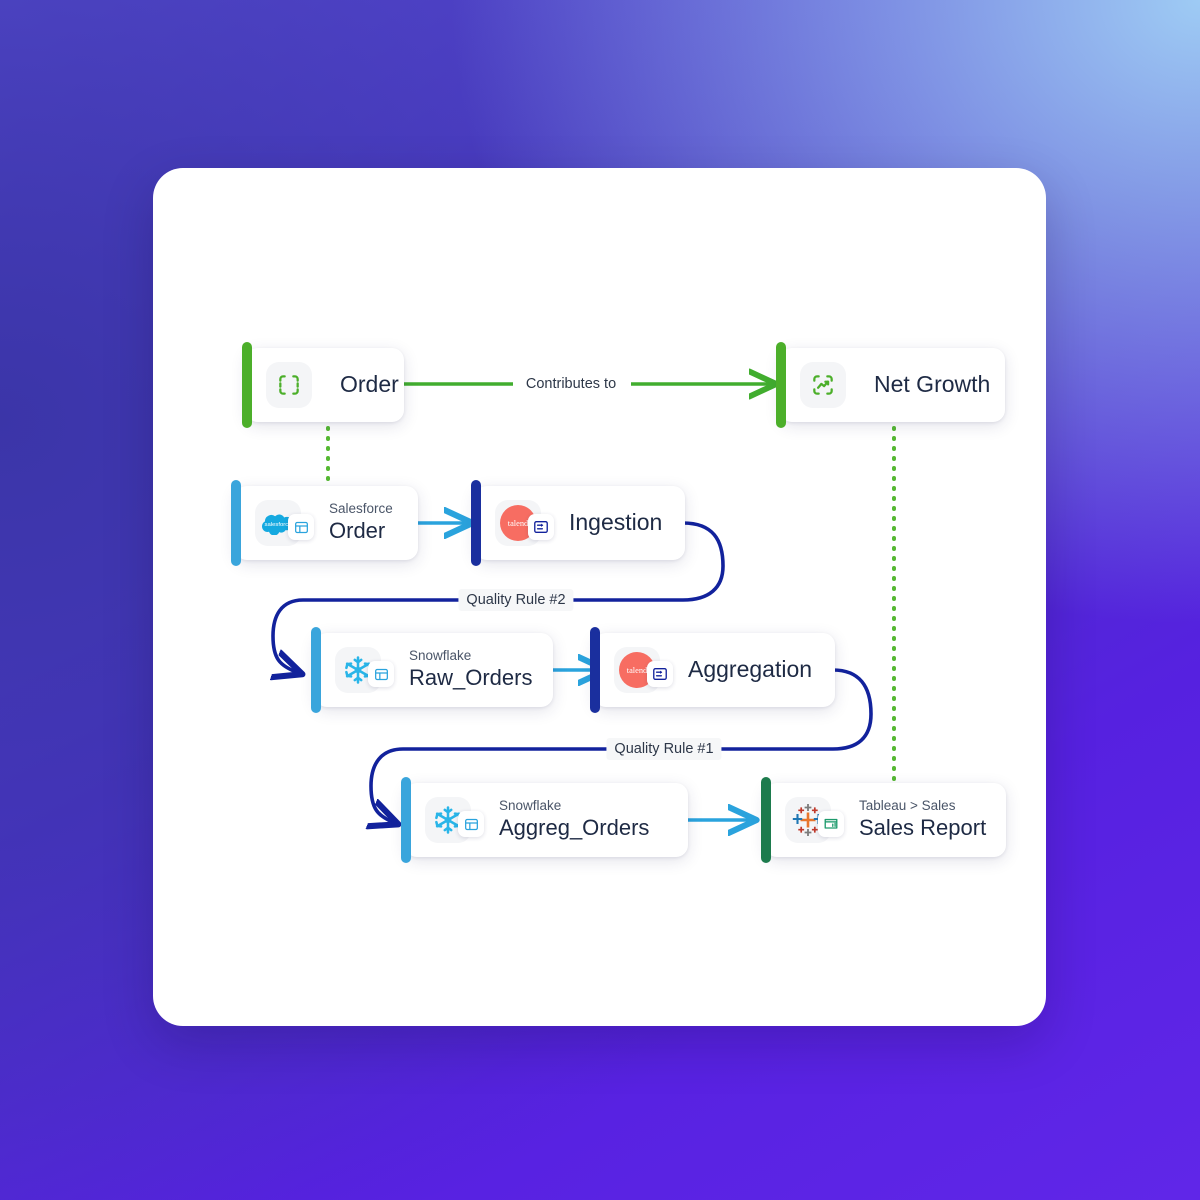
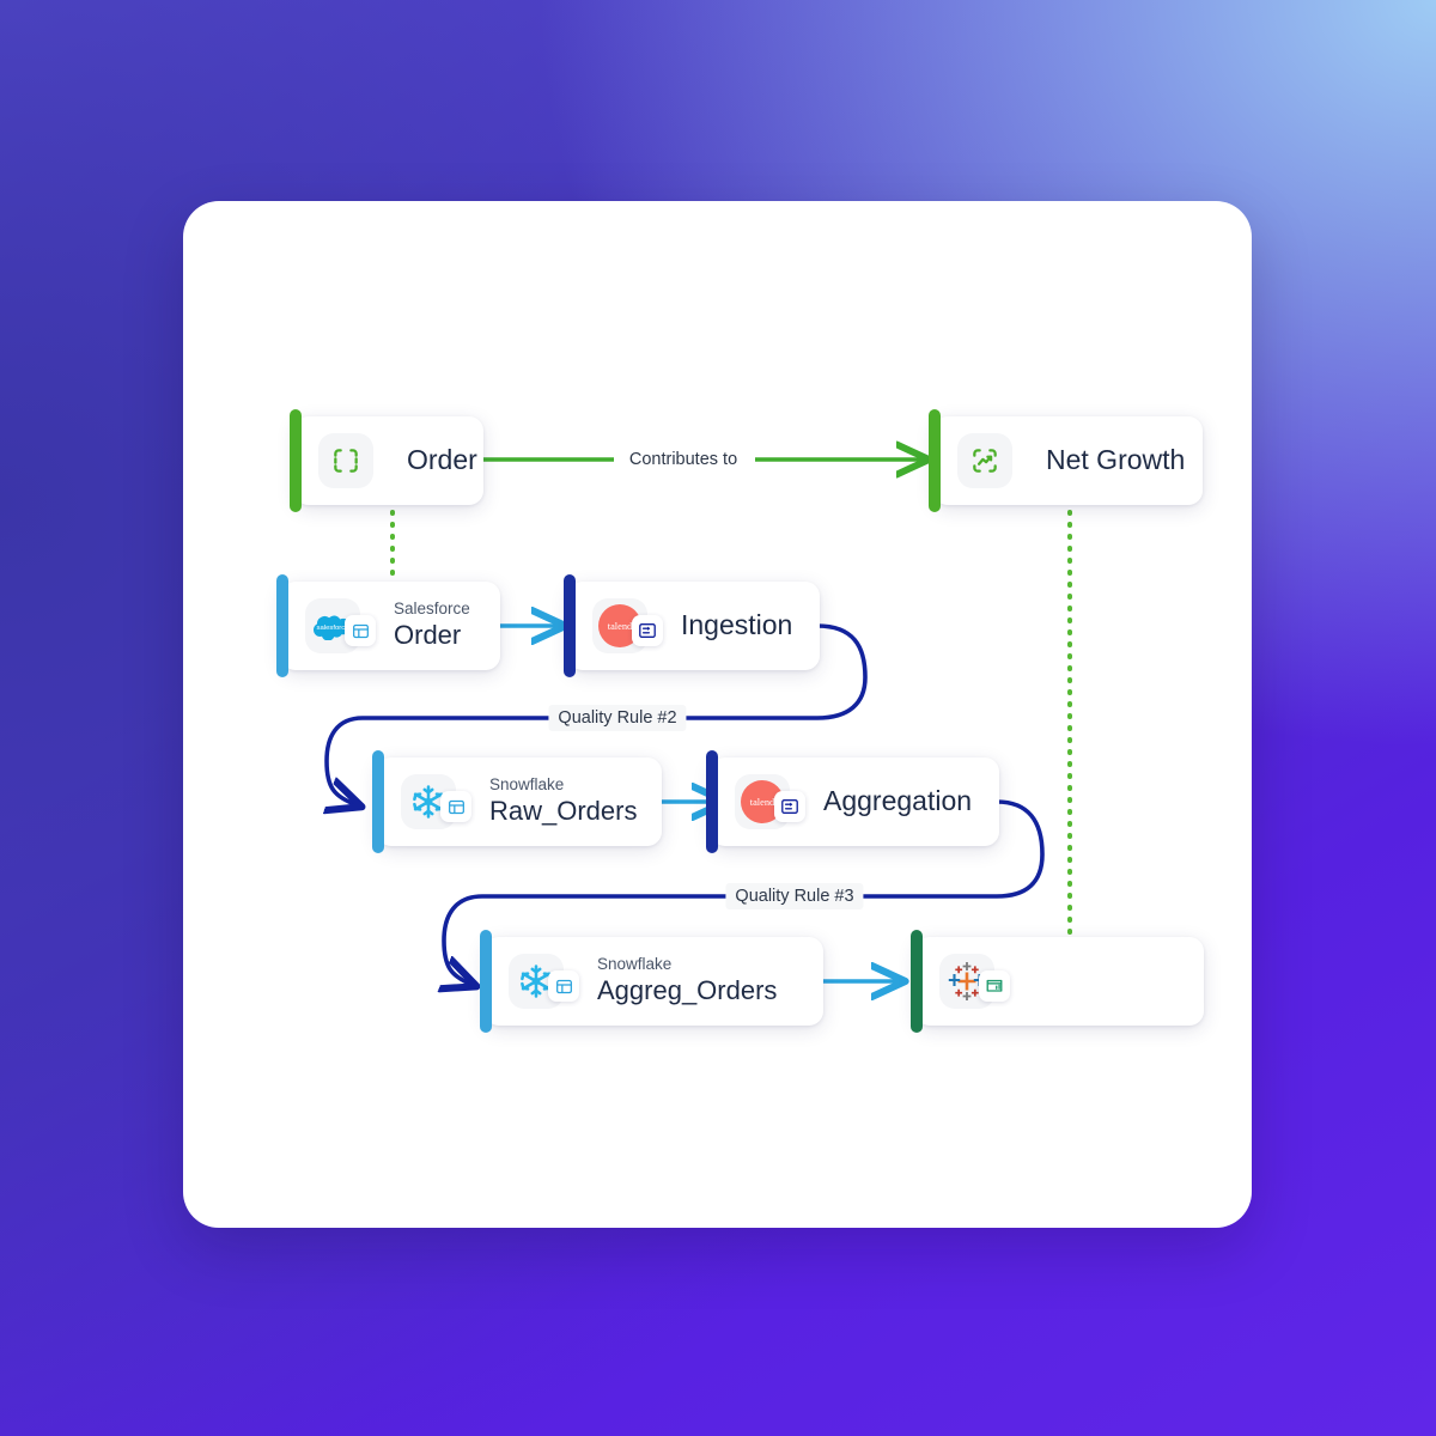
  Order
  Net Growth
  Salesforce
  Order
  talend
  Ingestion
  Snowflake
  Raw_Orders
  talend
  Aggregation
  Snowflake
  Aggreg_Orders
- Tableau > Sales
- Sales Report
  Contributes to
  Quality Rule #2
- Quality Rule #1
+ Quality Rule #3
